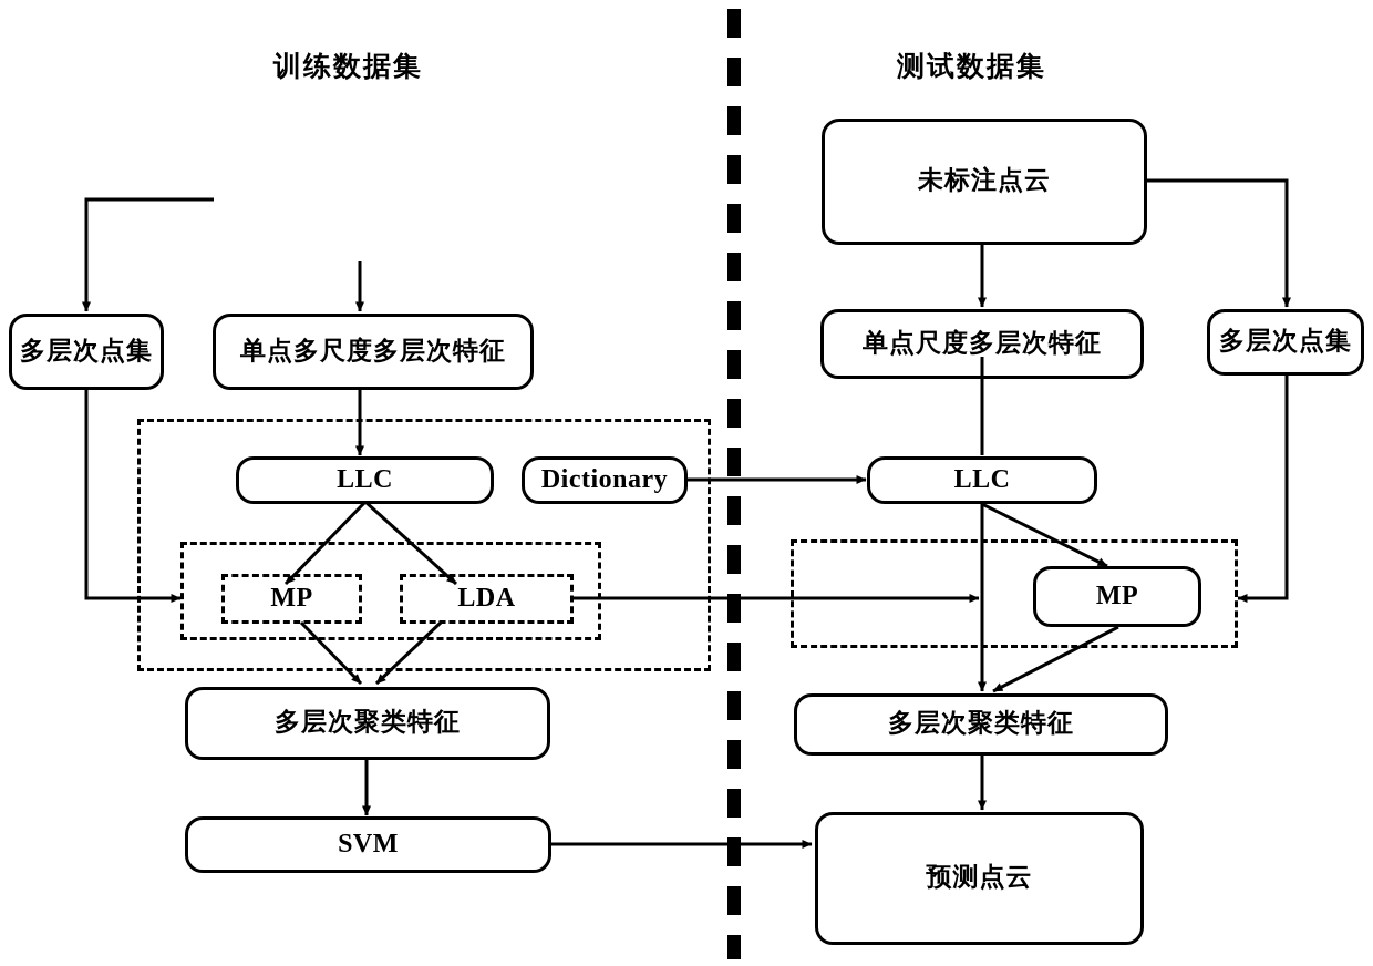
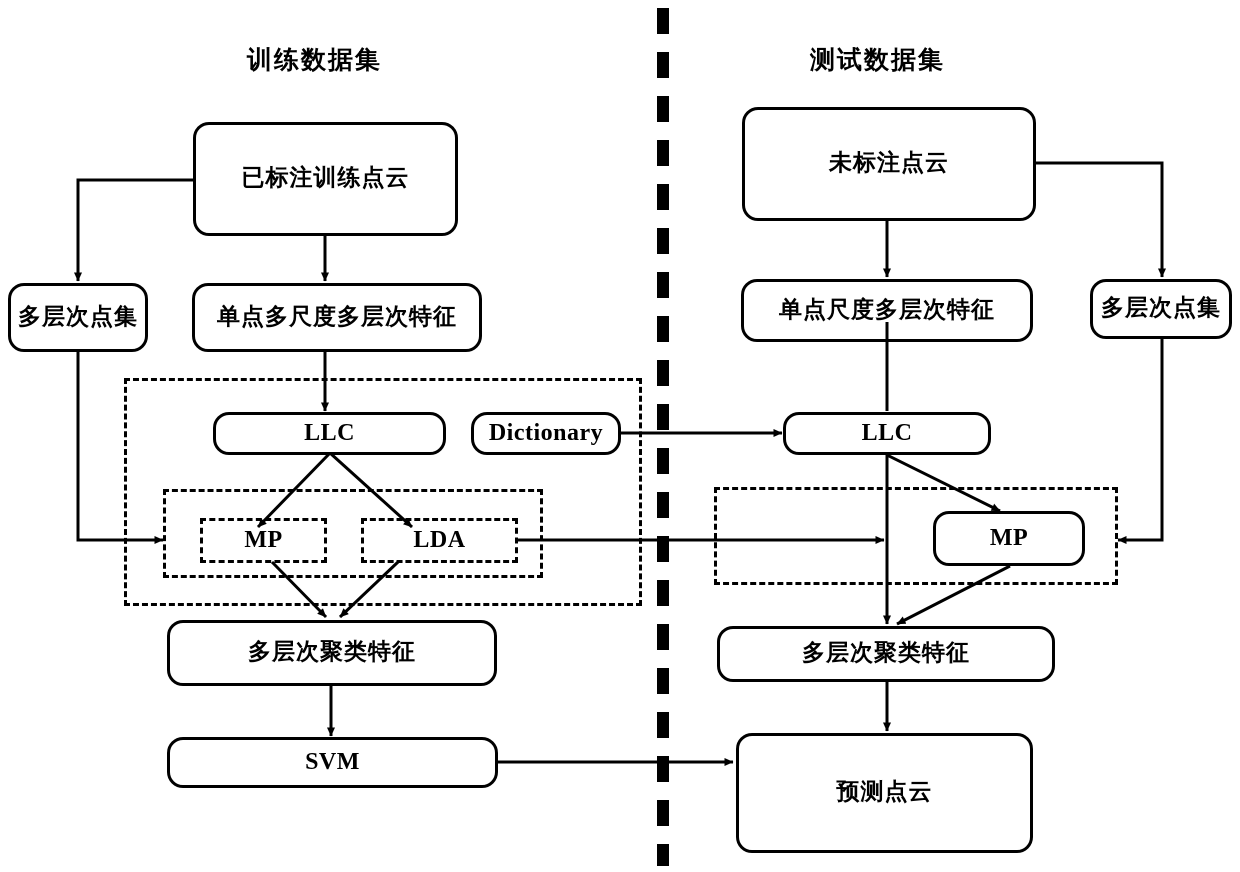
  训练数据集
  测试数据集
+ 已标注训练点云
  多层次点集
  单点多尺度多层次特征
  LLC
  Dictionary
  MP
  LDA
  多层次聚类特征
  SVM
  未标注点云
  单点尺度多层次特征
  多层次点集
  LLC
  MP
  多层次聚类特征
  预测点云
